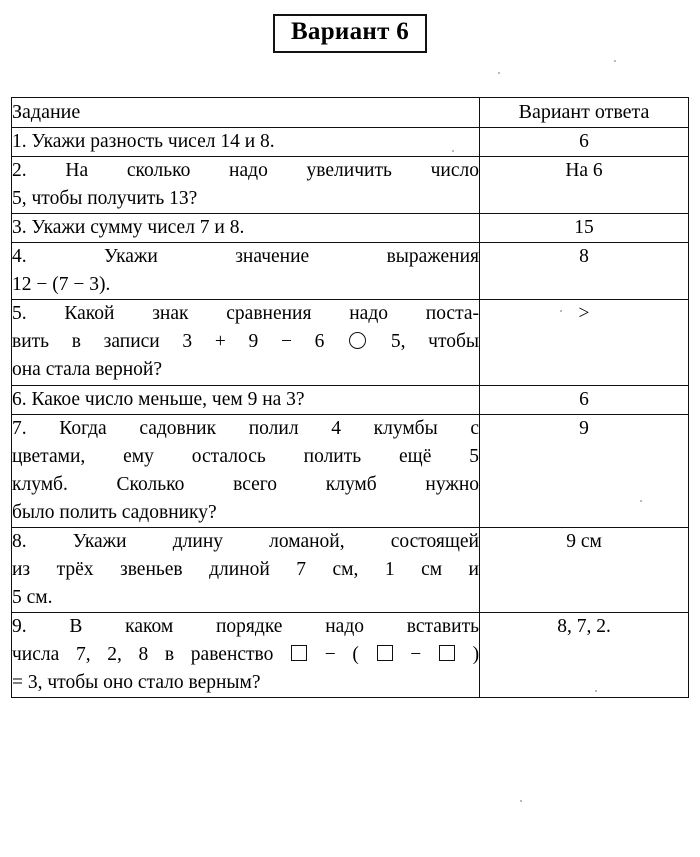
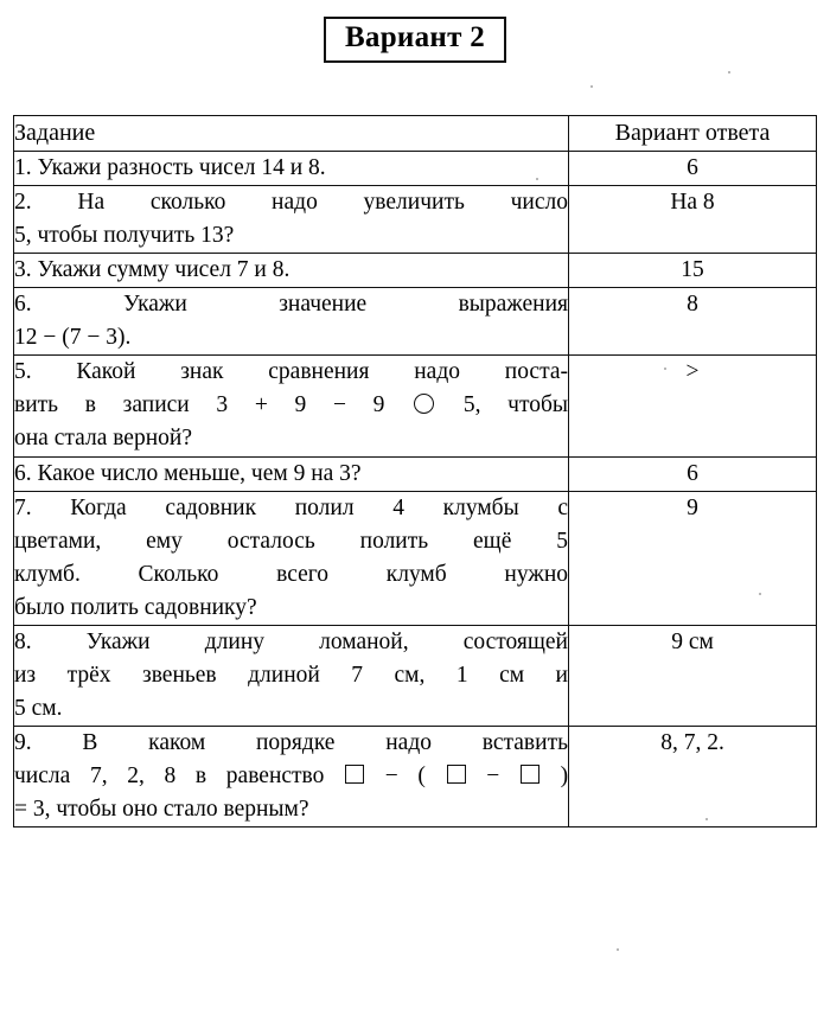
- Вариант 6
+ Вариант 2
  Задание	Вариант ответа
  1. Укажи разность чисел 14 и 8.	6
- 2. На сколько надо увеличить число 5, чтобы получить 13?	На 6
+ 2. На сколько надо увеличить число 5, чтобы получить 13?	На 8
  3. Укажи сумму чисел 7 и 8.	15
- 4. Укажи значение выражения 12 − (7 − 3).	8
+ 6. Укажи значение выражения 12 − (7 − 3).	8
- 5. Какой знак сравнения надо поста- вить в записи 3 + 9 − 6 5, чтобы она стала верной?	>
+ 5. Какой знак сравнения надо поста- вить в записи 3 + 9 − 9 5, чтобы она стала верной?	>
  6. Какое число меньше, чем 9 на 3?	6
  7. Когда садовник полил 4 клумбы с цветами, ему осталось полить ещё 5 клумб. Сколько всего клумб нужно было полить садовнику?	9
  8. Укажи длину ломаной, состоящей из трёх звеньев длиной 7 см, 1 см и 5 см.	9 см
  9. В каком порядке надо вставить числа 7, 2, 8 в равенство − ( − ) = 3, чтобы оно стало верным?	8, 7, 2.
